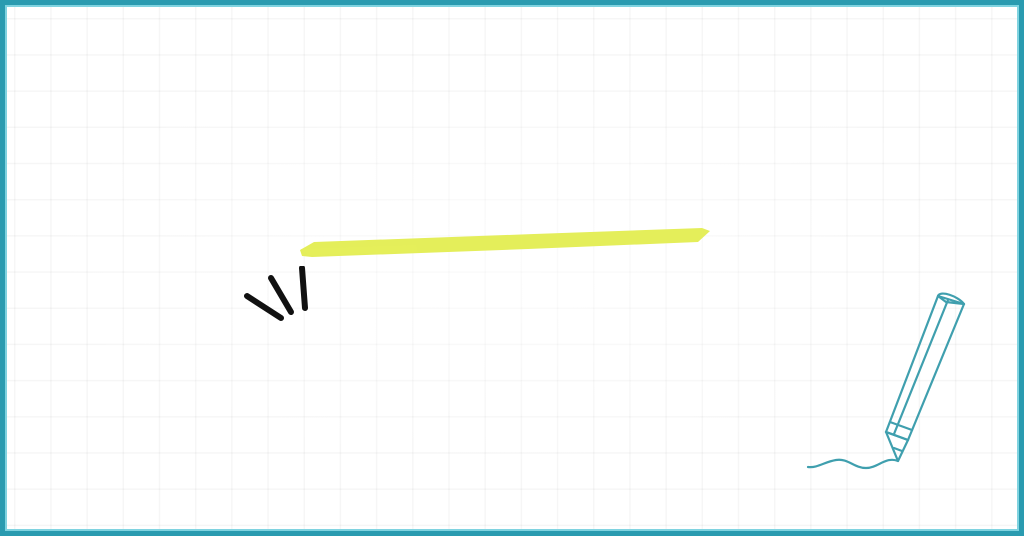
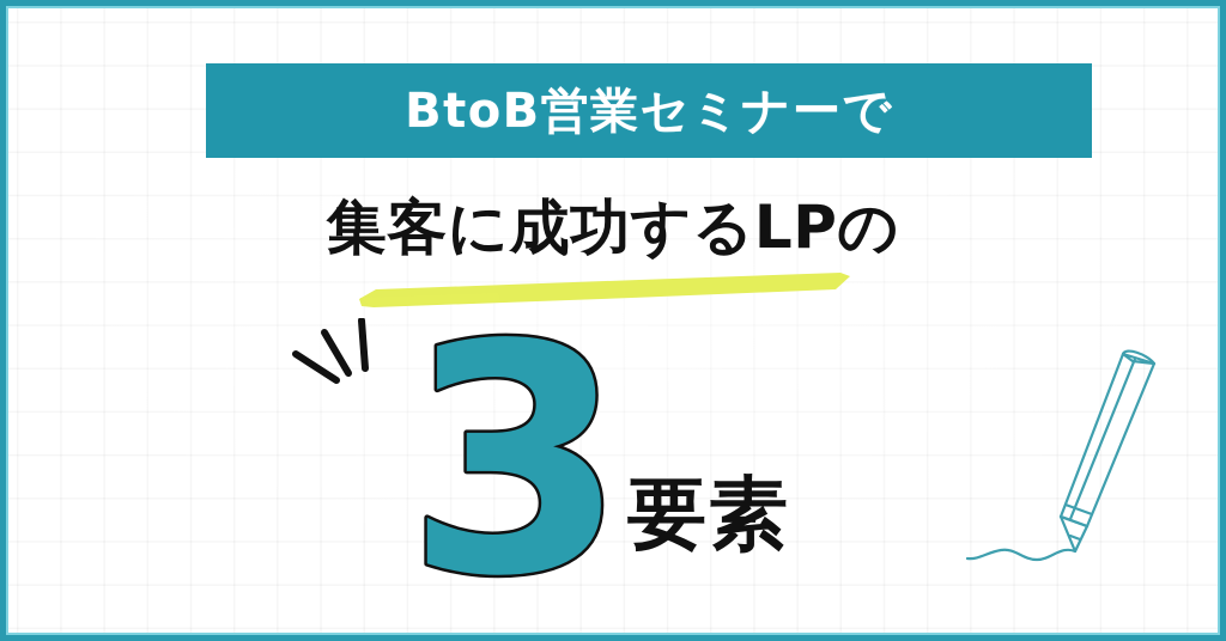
+ BtoB営業セミナーで
+ 集客に成功するLPの
+ 3
+ 要素
